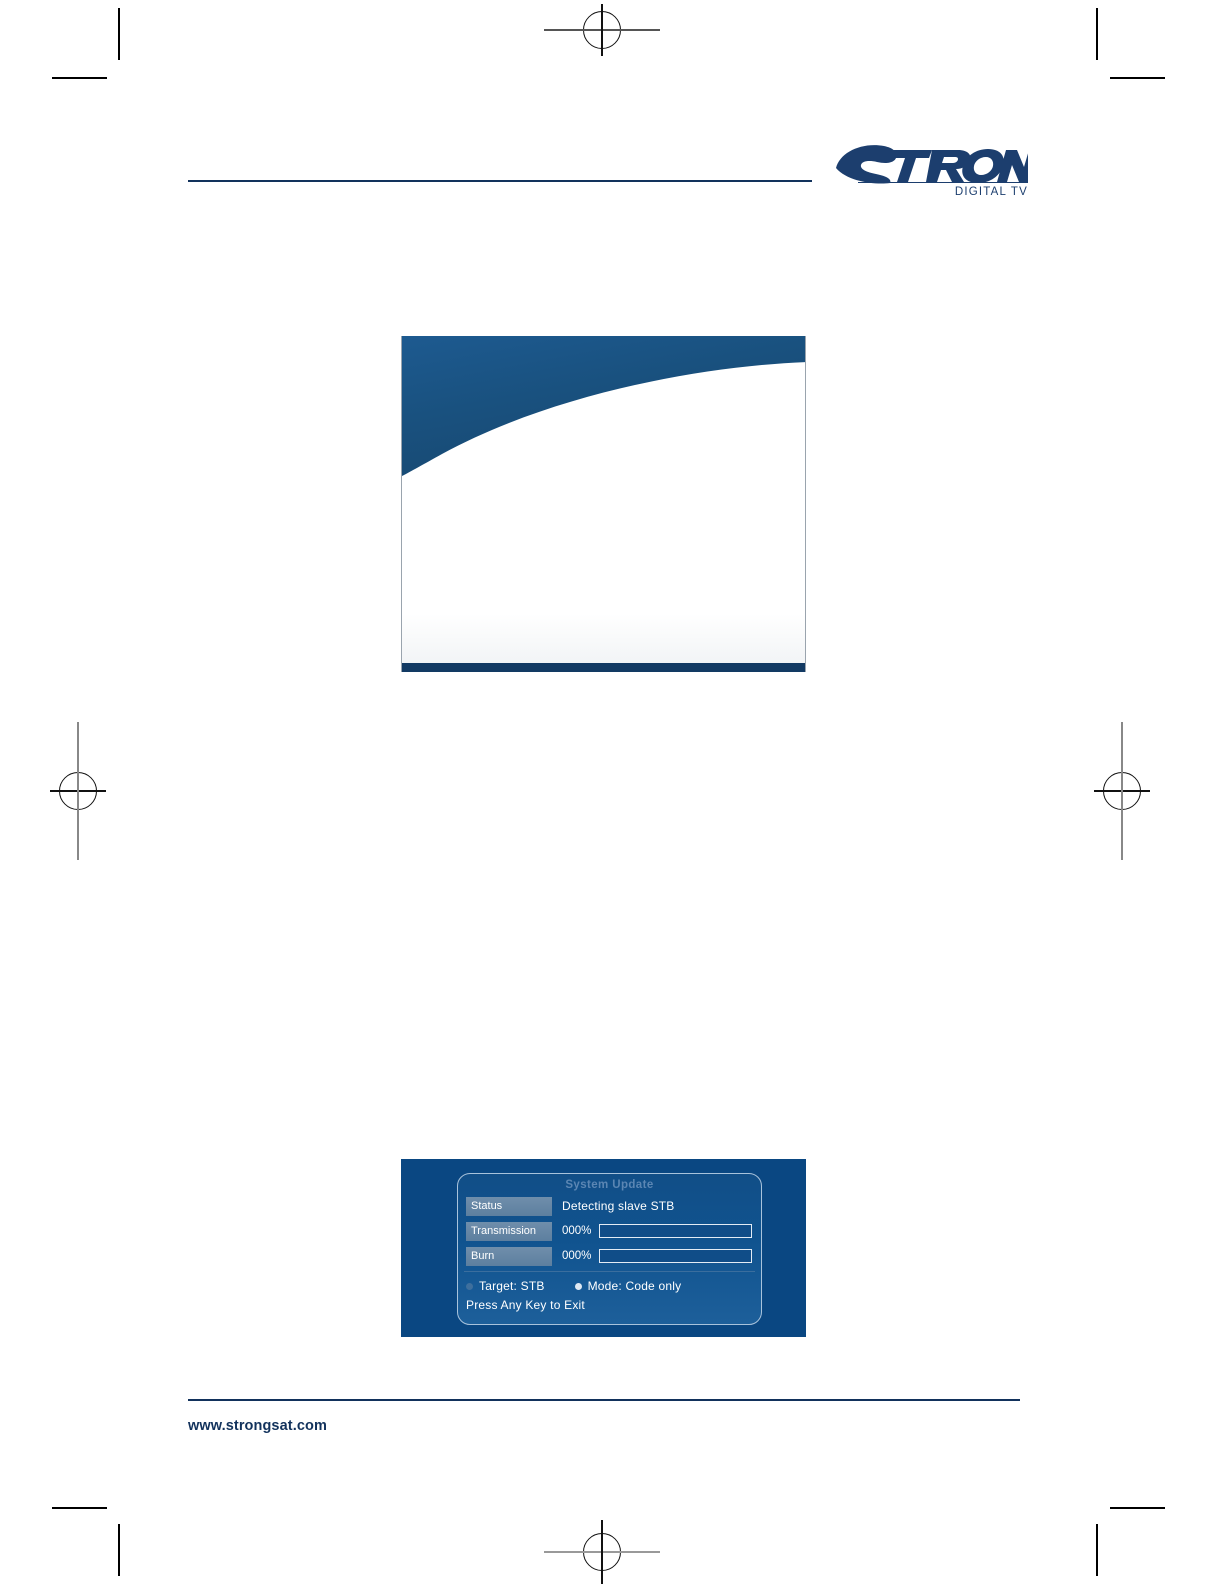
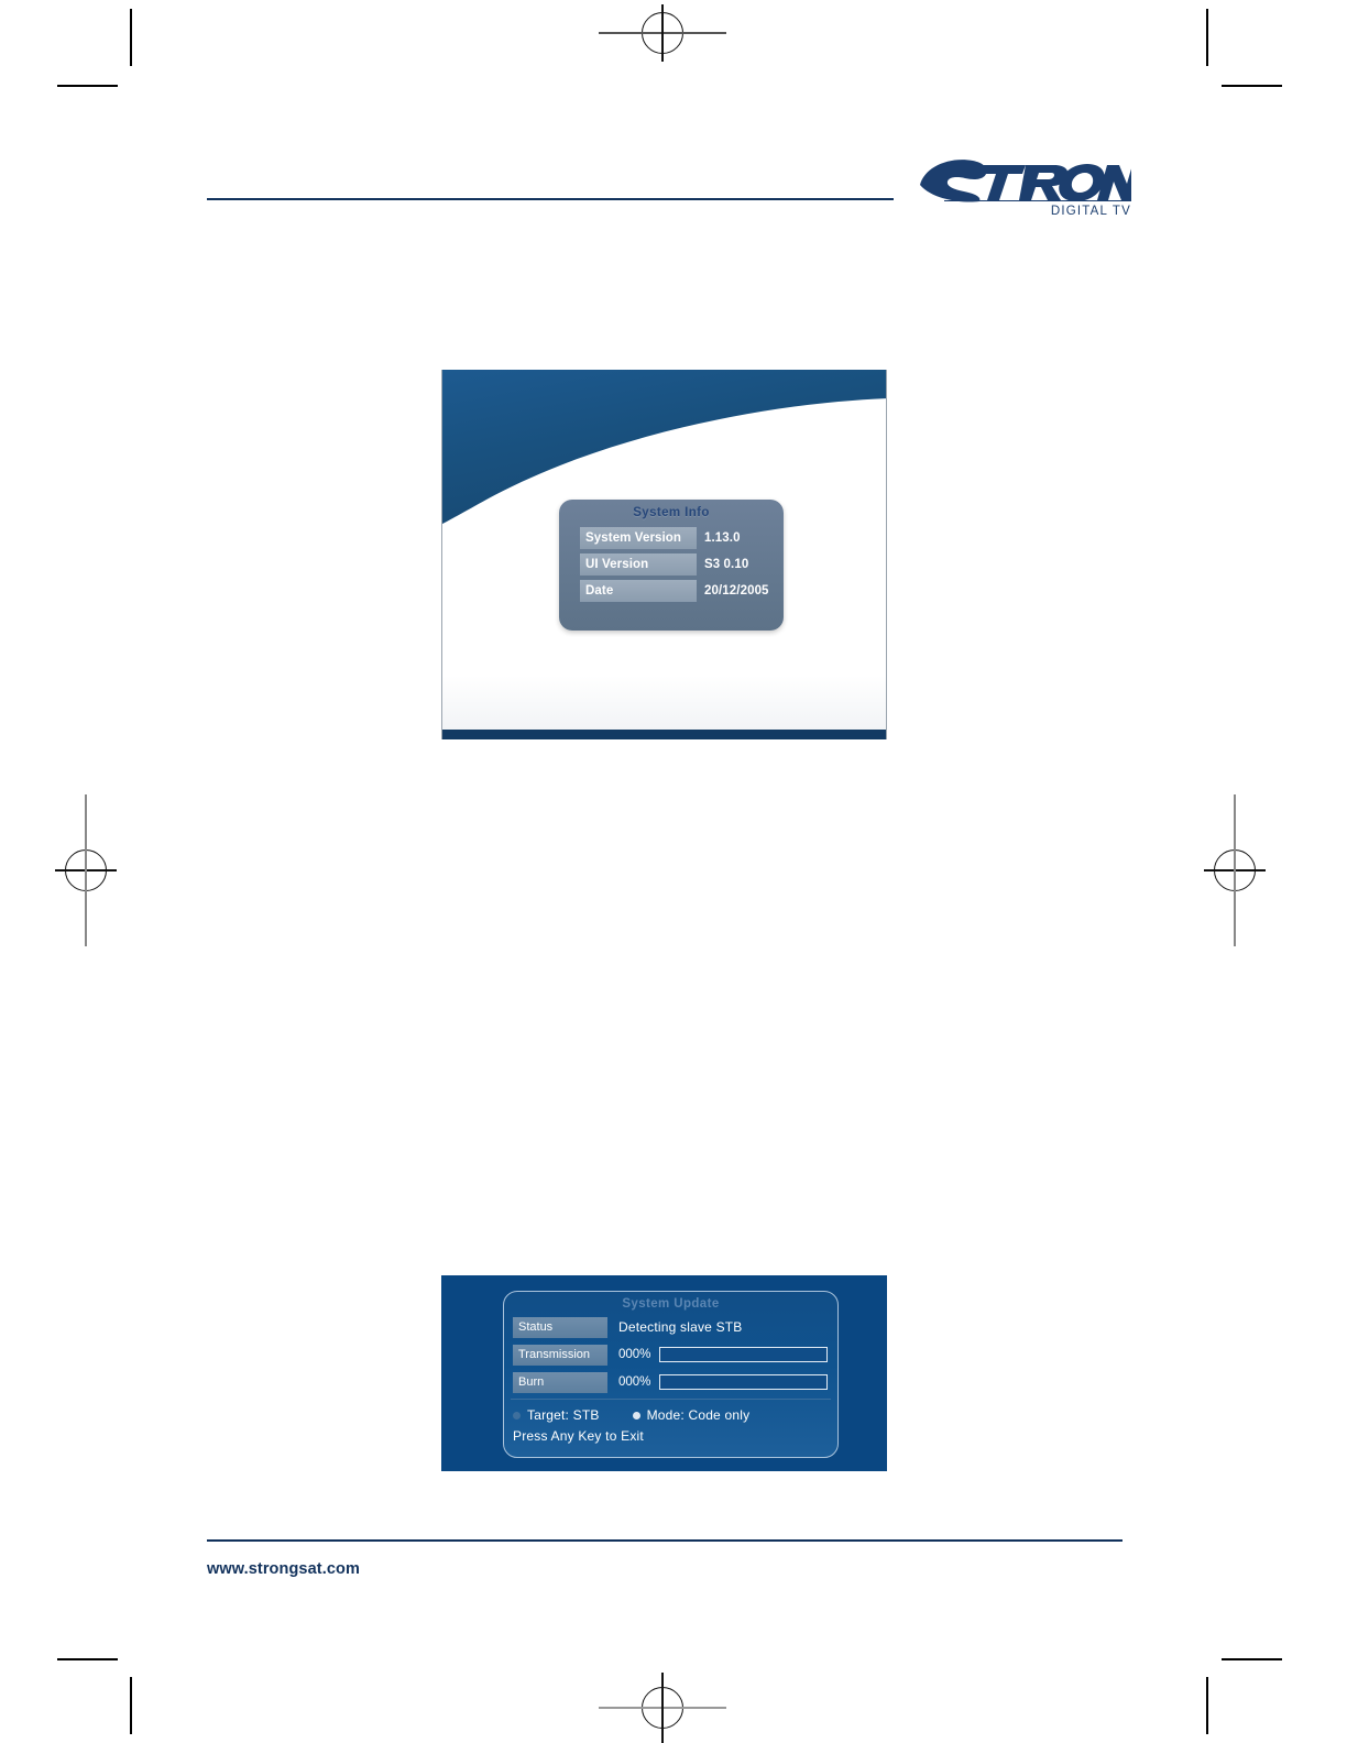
  DIGITAL TV
+ System Info
+ System Version
+ 1.13.0
+ UI Version
+ S3 0.10
+ Date
+ 20/12/2005
  System Update
  Status
  Detecting slave STB
  Transmission
  000%
  Burn
  000%
  Target: STB
  Mode: Code only
  Press Any Key to Exit
  www.strongsat.com
